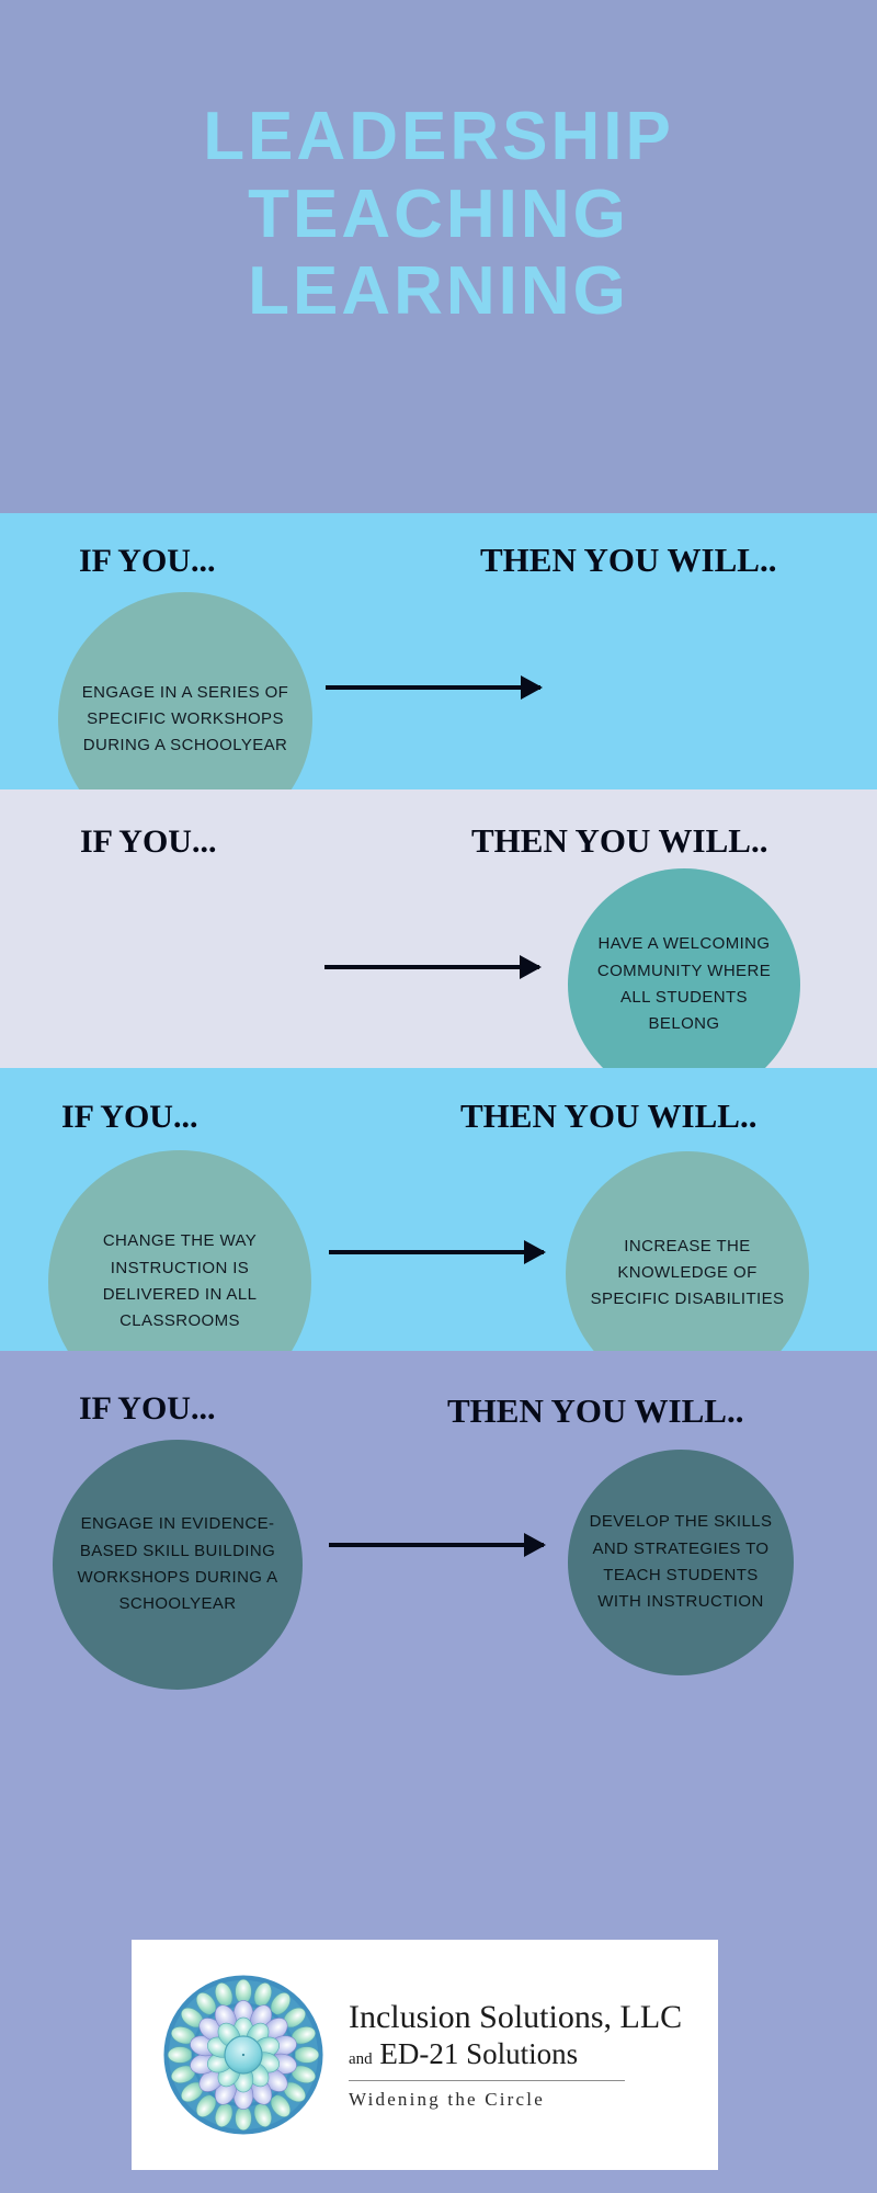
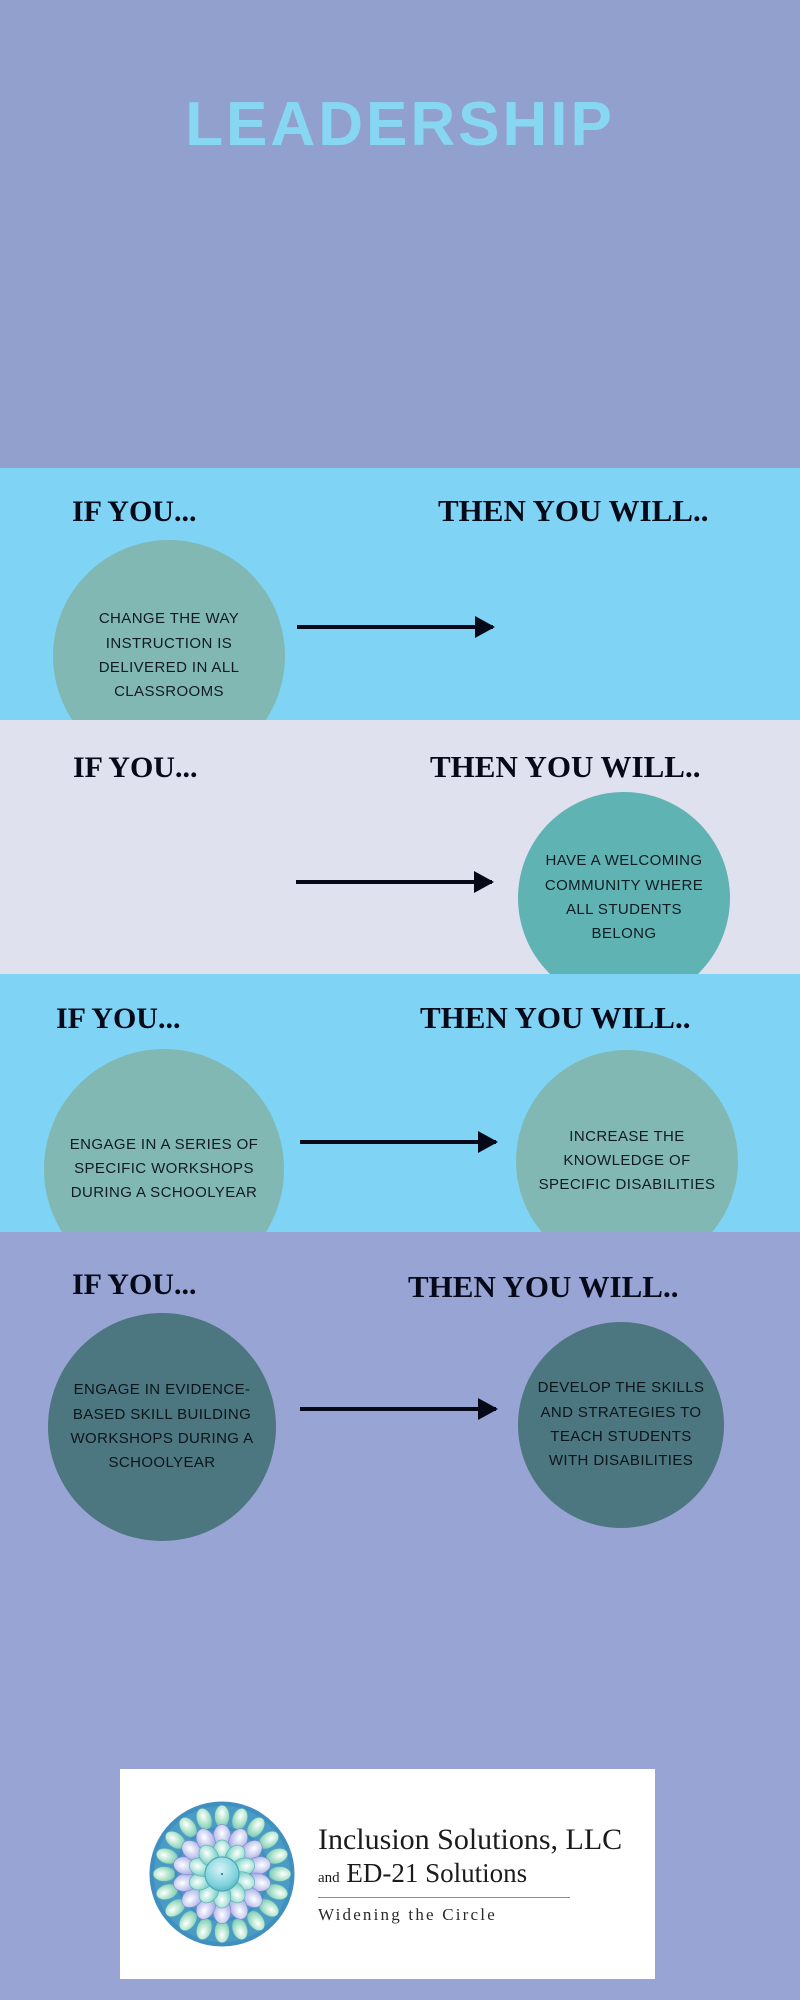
  LEADERSHIP
- TEACHING
- LEARNING
  IF YOU...
  THEN YOU WILL..
- ENGAGE IN A SERIES OF SPECIFIC WORKSHOPS DURING A SCHOOLYEAR
+ CHANGE THE WAY INSTRUCTION IS DELIVERED IN ALL CLASSROOMS
  IF YOU...
  THEN YOU WILL..
  HAVE A WELCOMING COMMUNITY WHERE ALL STUDENTS BELONG
  IF YOU...
  THEN YOU WILL..
- CHANGE THE WAY INSTRUCTION IS DELIVERED IN ALL CLASSROOMS
+ ENGAGE IN A SERIES OF SPECIFIC WORKSHOPS DURING A SCHOOLYEAR
  INCREASE THE KNOWLEDGE OF SPECIFIC DISABILITIES
  IF YOU...
  THEN YOU WILL..
  ENGAGE IN EVIDENCE-BASED SKILL BUILDING WORKSHOPS DURING A SCHOOLYEAR
- DEVELOP THE SKILLS AND STRATEGIES TO TEACH STUDENTS WITH INSTRUCTION
+ DEVELOP THE SKILLS AND STRATEGIES TO TEACH STUDENTS WITH DISABILITIES
  Inclusion Solutions, LLC
  and ED-21 Solutions
  Widening the Circle
